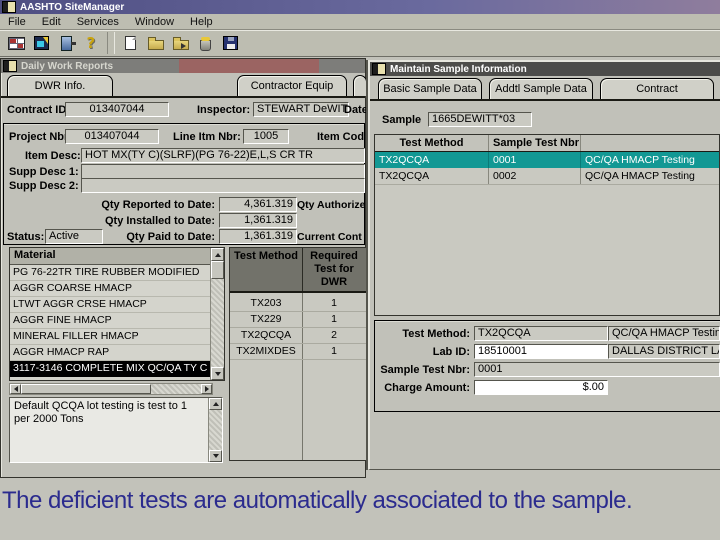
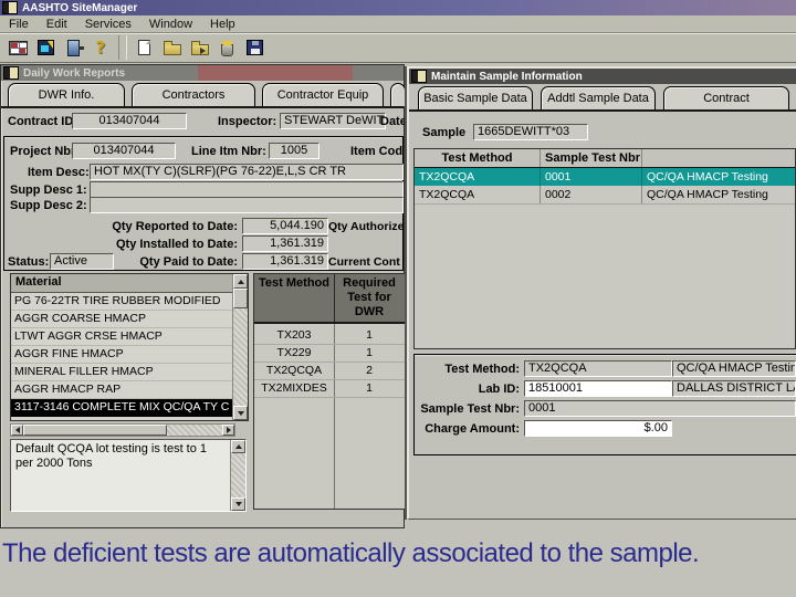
  AASHTO SiteManager
  File
  Edit
  Services
  Window
  Help
  Daily Work Reports
  DWR Info.
+ Contractors
  Contractor Equip
  Contract ID
  013407044
  Inspector:
  STEWART DeWIT
  Date
  Project Nb
  013407044
  Line Itm Nbr:
  1005
  Item Cod
  Item Desc:
  HOT MX(TY C)(SLRF)(PG 76-22)E,L,S CR TR
  Supp Desc 1:
  Supp Desc 2:
  Qty Reported to Date:
- 4,361.319
+ 5,044.190
  Qty Authorize
  Qty Installed to Date:
  1,361.319
  Status:
  Active
  Qty Paid to Date:
  1,361.319
  Current Cont
  Material
  PG 76-22TR TIRE RUBBER MODIFIED
  AGGR COARSE HMACP
  LTWT AGGR CRSE HMACP
  AGGR FINE HMACP
  MINERAL FILLER HMACP
  AGGR HMACP RAP
  3117-3146 COMPLETE MIX QC/QA TY C
  Test Method
  Required Test for DWR
  TX203
  1
  TX229
  1
  TX2QCQA
  2
  TX2MIXDES
  1
  Default QCQA lot testing is test to 1 per 2000 Tons
  Maintain Sample Information
  Basic Sample Data
  Addtl Sample Data
  Contract
  Sample
  1665DEWITT*03
  Test Method
  Sample Test Nbr
  TX2QCQA
  0001
  QC/QA HMACP Testing
  TX2QCQA
  0002
  QC/QA HMACP Testing
  Test Method:
  TX2QCQA
  QC/QA HMACP Testin
  Lab ID:
  18510001
  Sample Test Nbr:
  0001
  Charge Amount:
  $.00
  The deficient tests are automatically associated to the sample.
